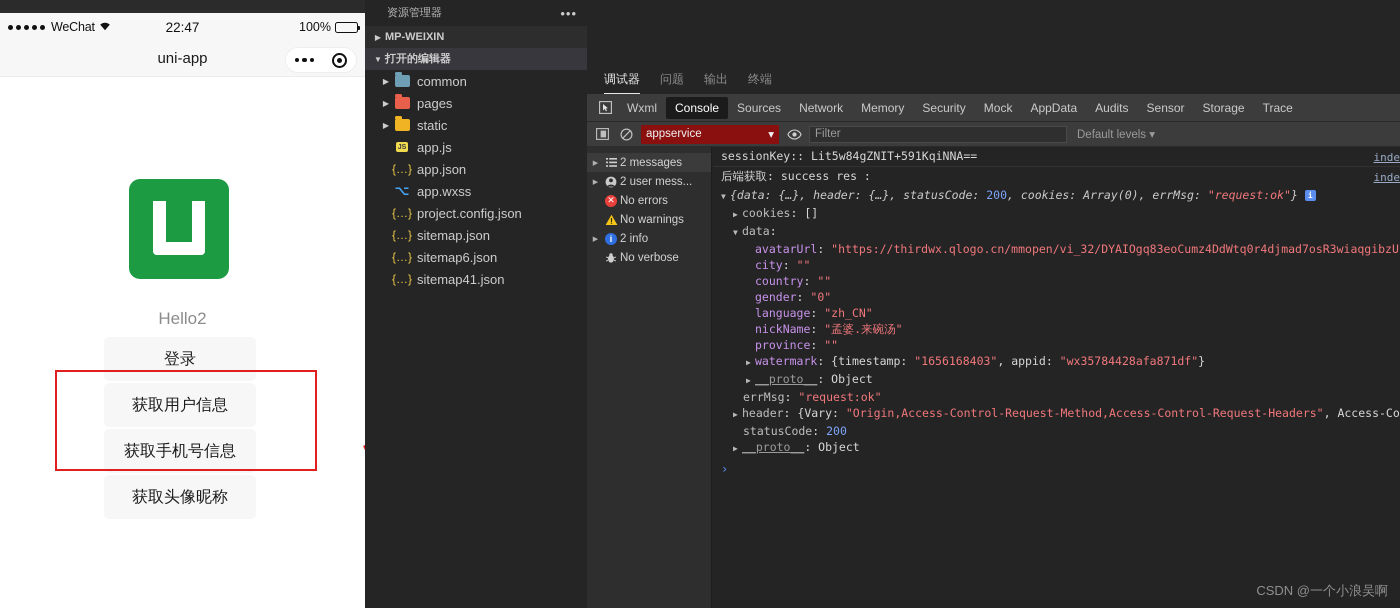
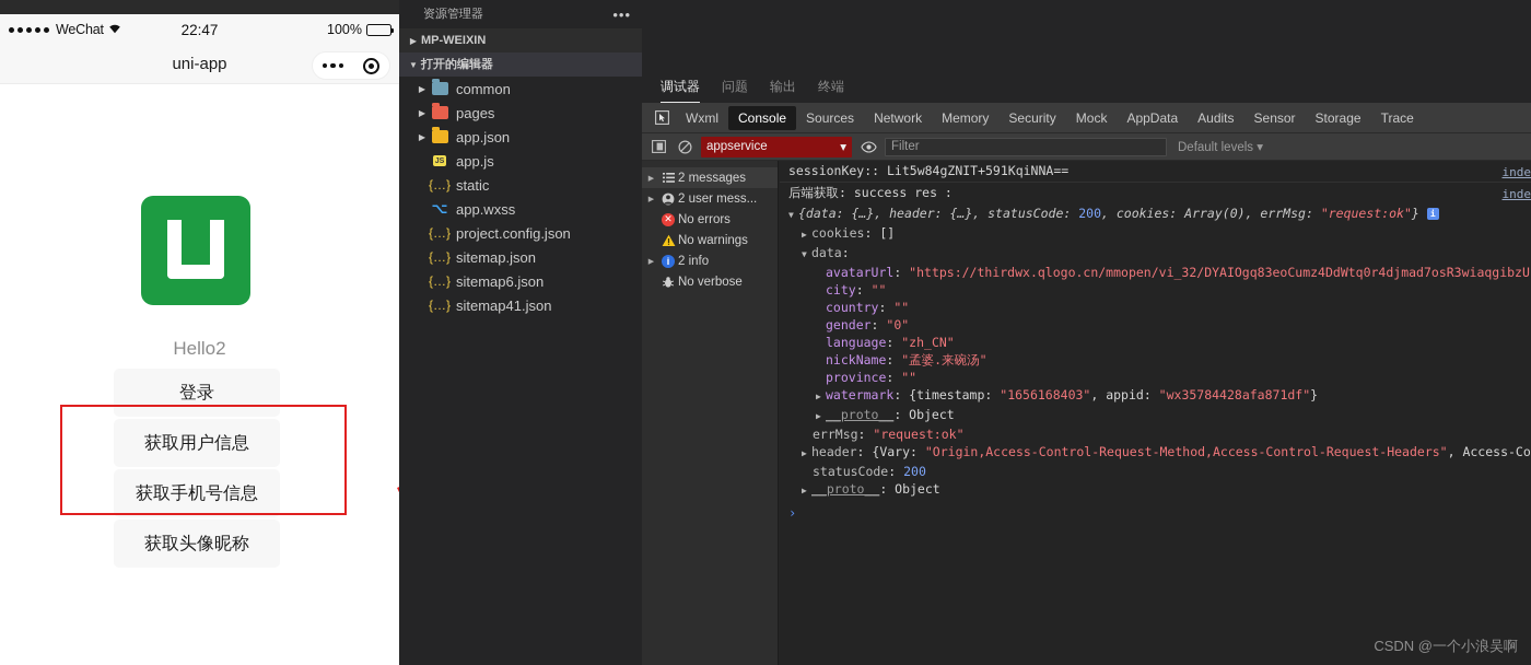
  WeChat
  22:47
  100%
  uni-app
  Hello2
  登录
  获取用户信息
  获取手机号信息
  获取头像昵称
  资源管理器
  •••
  ▶
  MP-WEIXIN
  ▼
  打开的编辑器
  ▶
  common
  ▶
  pages
  ▶
- static
+ app.json
  app.js
  {…}
- app.json
+ static
  ⌥
  app.wxss
  {…}
  project.config.json
  {…}
  sitemap.json
  {…}
  sitemap6.json
  {…}
  sitemap41.json
  调试器
  问题
  输出
  终端
  Wxml
  Console
  Sources
  Network
  Memory
  Security
  Mock
  AppData
  Audits
  Sensor
  Storage
  Trace
  appservice
  ▾
  Filter
  Default levels ▾
  2 messages
  2 user mess...
  ✕
  No errors
  No warnings
  i
  2 info
  No verbose
  sessionKey:: Lit5w84gZNIT+591KqiNNA==
  inde
  后端获取: success res :
  inde
  ▼ {data: {…}, header: {…}, statusCode: 200, cookies: Array(0), errMsg: "request:ok"} i
  ▶ cookies: []
  ▼ data:
  avatarUrl: "https://thirdwx.qlogo.cn/mmopen/vi_32/DYAIOgq83eoCumz4DdWtq0r4djmad7osR3wiaqgibzU
  city: ""
  country: ""
  gender: "0"
  language: "zh_CN"
  nickName: "孟婆.来碗汤"
  province: ""
  ▶ watermark: {timestamp: "1656168403", appid: "wx35784428afa871df"}
  ▶ __proto__: Object
  errMsg: "request:ok"
  ▶ header: {Vary: "Origin,Access-Control-Request-Method,Access-Control-Request-Headers", Access-Co
  statusCode: 200
  ▶ __proto__: Object
  ›
  CSDN @一个小浪吴啊
